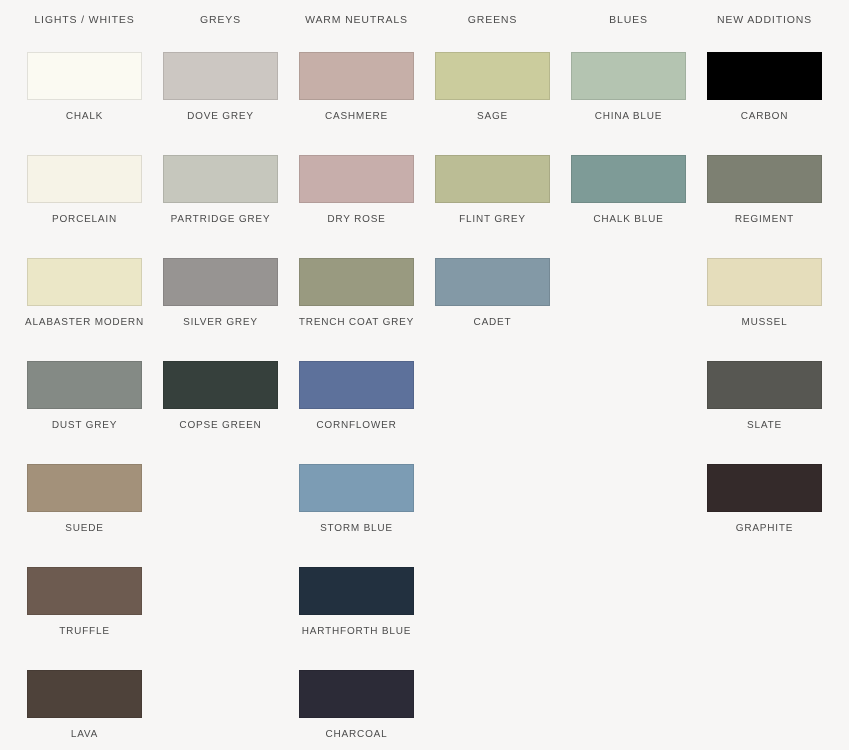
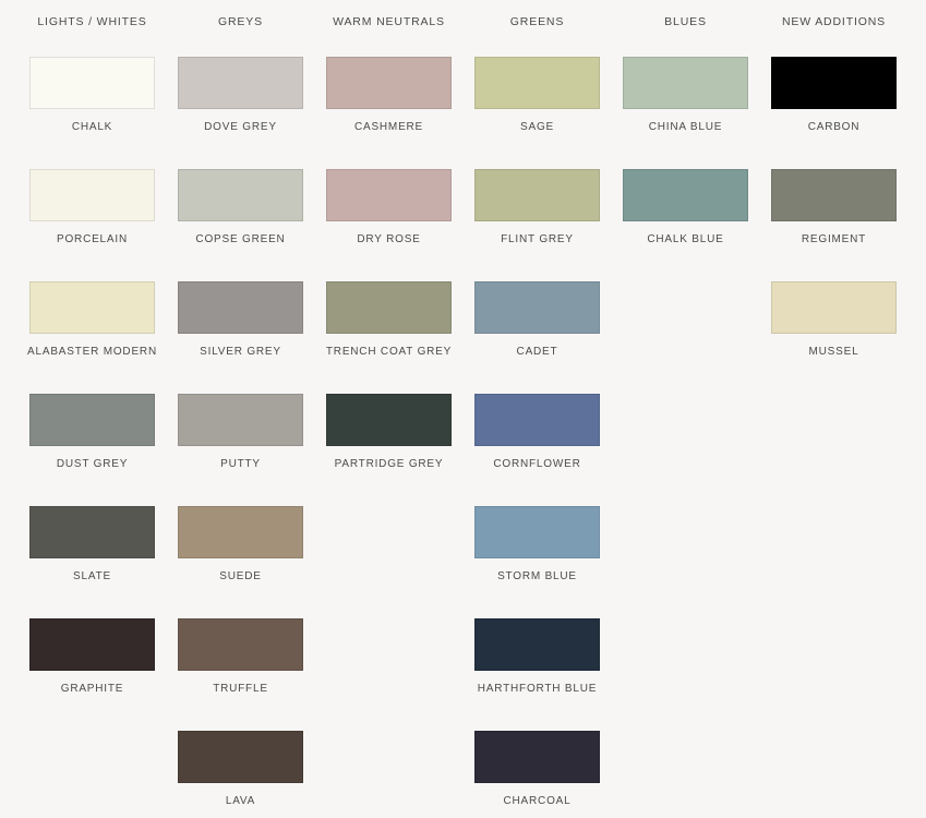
  LIGHTS / WHITES
  GREYS
  WARM NEUTRALS
  GREENS
  BLUES
  NEW ADDITIONS
  CHALK
  DOVE GREY
  CASHMERE
  SAGE
  CHINA BLUE
  CARBON
  PORCELAIN
- PARTRIDGE GREY
+ COPSE GREEN
  DRY ROSE
  FLINT GREY
  CHALK BLUE
  REGIMENT
  ALABASTER MODERN
  SILVER GREY
  TRENCH COAT GREY
  CADET
  MUSSEL
  DUST GREY
+ PUTTY
- COPSE GREEN
+ PARTRIDGE GREY
  CORNFLOWER
  SLATE
  SUEDE
  STORM BLUE
  GRAPHITE
  TRUFFLE
  HARTHFORTH BLUE
  LAVA
  CHARCOAL
